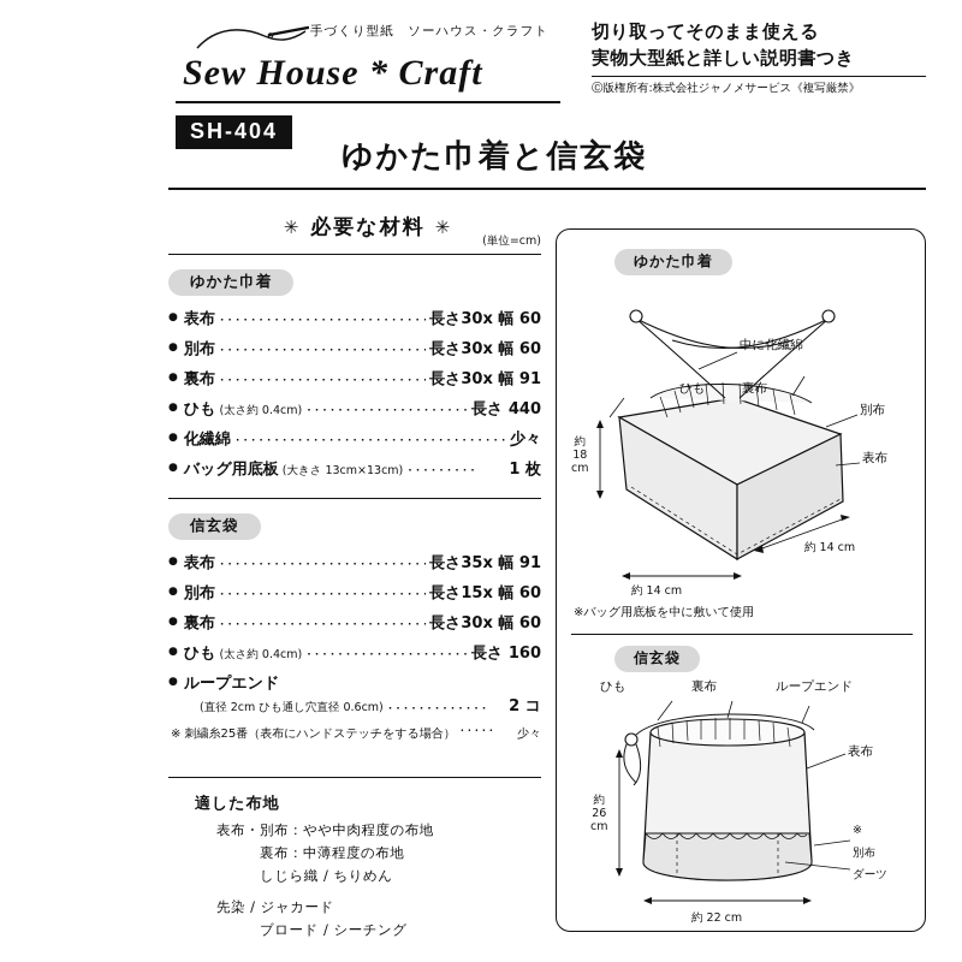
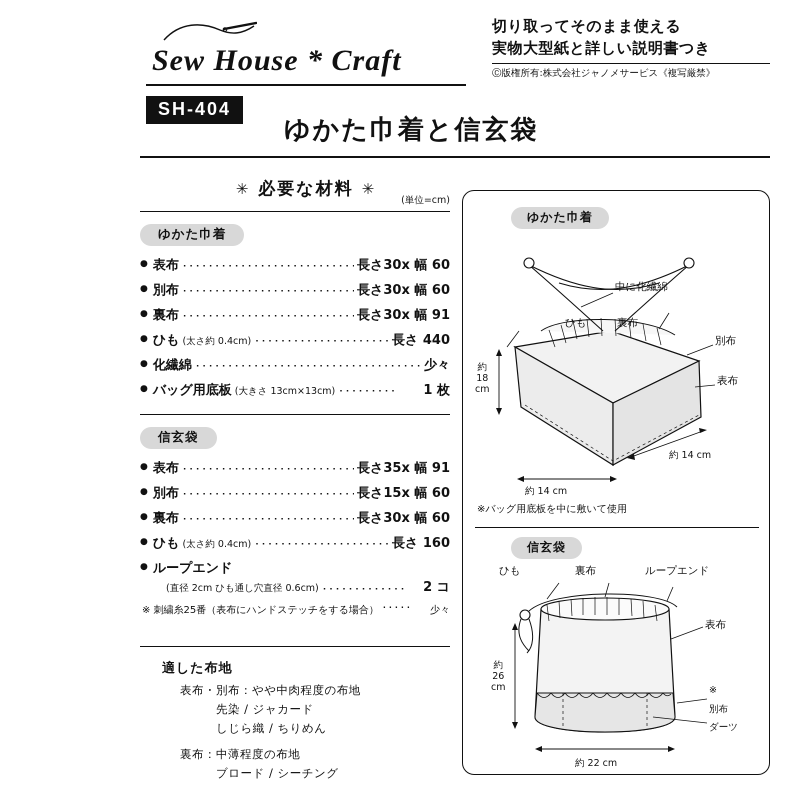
- 手づくり型紙 ソーハウス・クラフト
  Sew House * Craft
  切り取ってそのまま使える
  実物大型紙と詳しい説明書つき
  Ⓒ版権所有:株式会社ジャノメサービス《複写厳禁》
  SH-404
  ゆかた巾着と信玄袋
  ✳ 必要な材料 ✳
  (単位=cm)
  ゆかた巾着
  ●
  表布
  ･･････････････････････････
  長さ30x 幅 60
  ●
  別布
  ･･････････････････････････
  長さ30x 幅 60
  ●
  裏布
  ･･････････････････････････
  長さ30x 幅 91
  ●
  ひも
  (太さ約 0.4cm)
  ･････････････････････
  長さ 440
  ●
  化繊綿
  ･･･････････････････････････････････
  少々
  ●
  バッグ用底板
  (大きさ 13cm×13cm)
  ･････････
  1 枚
  信玄袋
  ●
  表布
  ･･････････････････････････
  長さ35x 幅 91
  ●
  別布
  ･･････････････････････････
  長さ15x 幅 60
  ●
  裏布
  ･･････････････････････････
  長さ30x 幅 60
  ●
  ひも
  (太さ約 0.4cm)
  ･････････････････････
  長さ 160
  ●
  ループエンド
  (直径 2cm ひも通し穴直径 0.6cm)
  ･････････････
  2 コ
  ※ 刺繍糸25番（表布にハンドステッチをする場合）
  ･････
  少々
  適した布地
  表布・別布：やや中肉程度の布地
- 裏布：中薄程度の布地
+ 先染 / ジャカード
  しじら織 / ちりめん
- 先染 / ジャカード
+ 裏布：中薄程度の布地
  ブロード / シーチング
  ゆかた巾着
  中に化繊綿
  ひも
  裏布
  別布
  表布
  約
  18
  cm
  約 14 cm
  約 14 cm
  ※バッグ用底板を中に敷いて使用
  信玄袋
  ひも
  裏布
  ループエンド
  表布
  約
  26
  cm
  ※
  別布
  ダーツ
  約 22 cm
